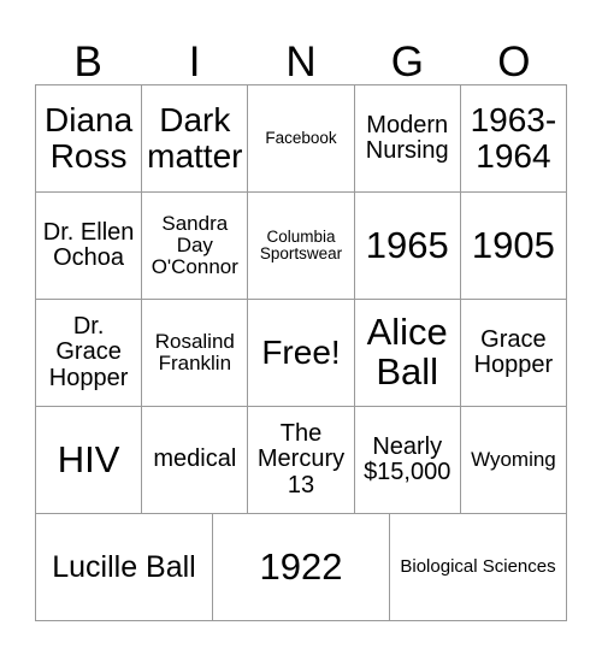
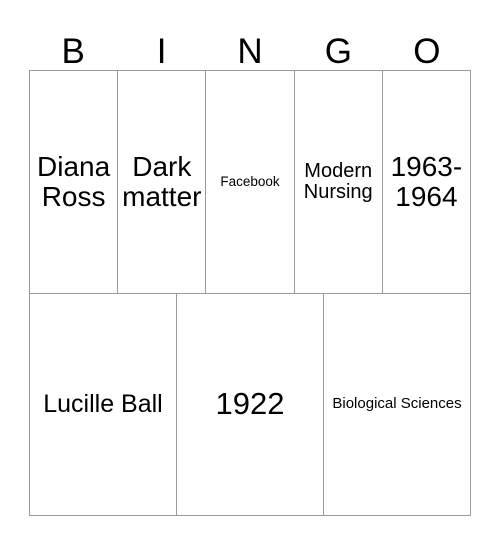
  B
  I
  N
  G
  O
  Diana Ross
  Dark matter
  Facebook
  Modern Nursing
  1963-
  1964
- Dr. Ellen Ochoa
- Sandra Day O'Connor
- Columbia Sportswear
- 1965
- 1905
- Dr. Grace Hopper
- Rosalind Franklin
- Free!
- Alice Ball
- Grace Hopper
- HIV
- medical
- The Mercury 13
- Nearly $15,000
- Wyoming
  Lucille Ball
  1922
  Biological Sciences
